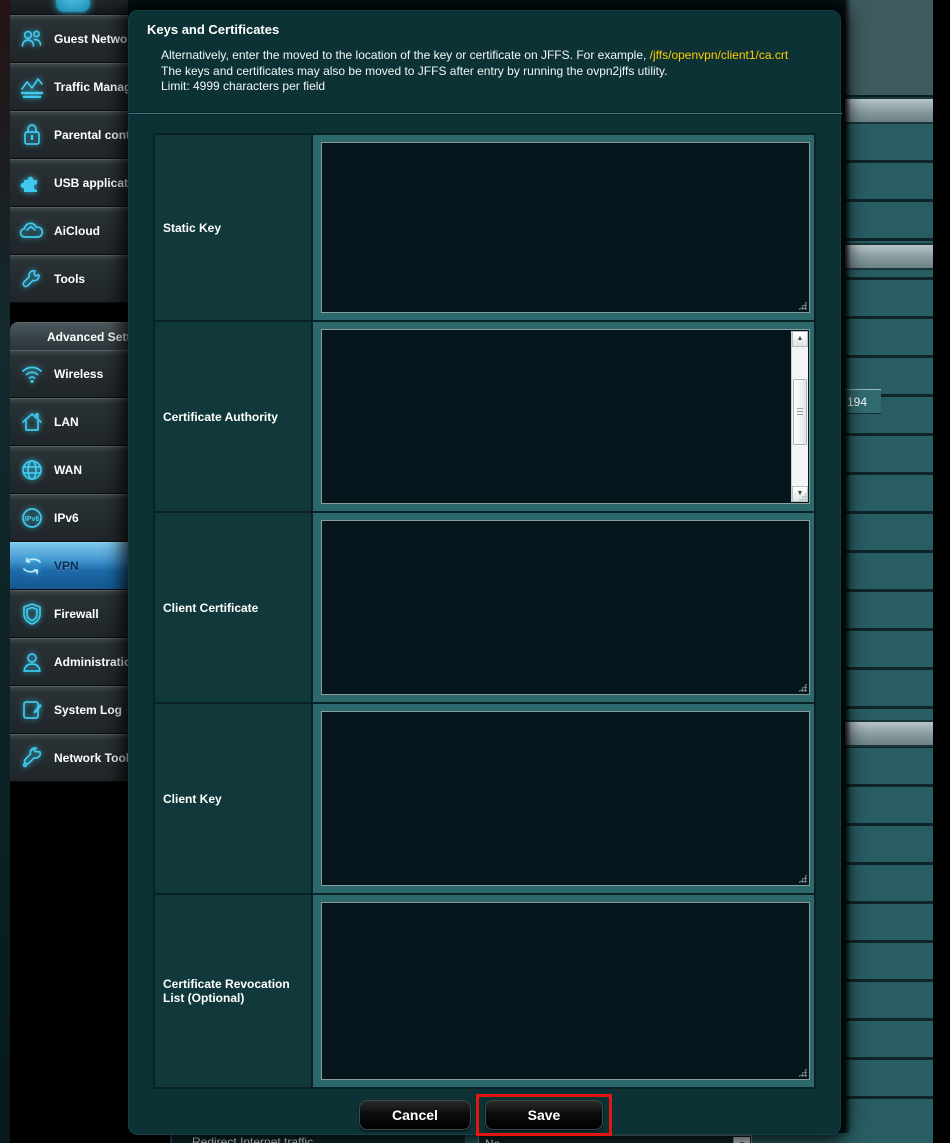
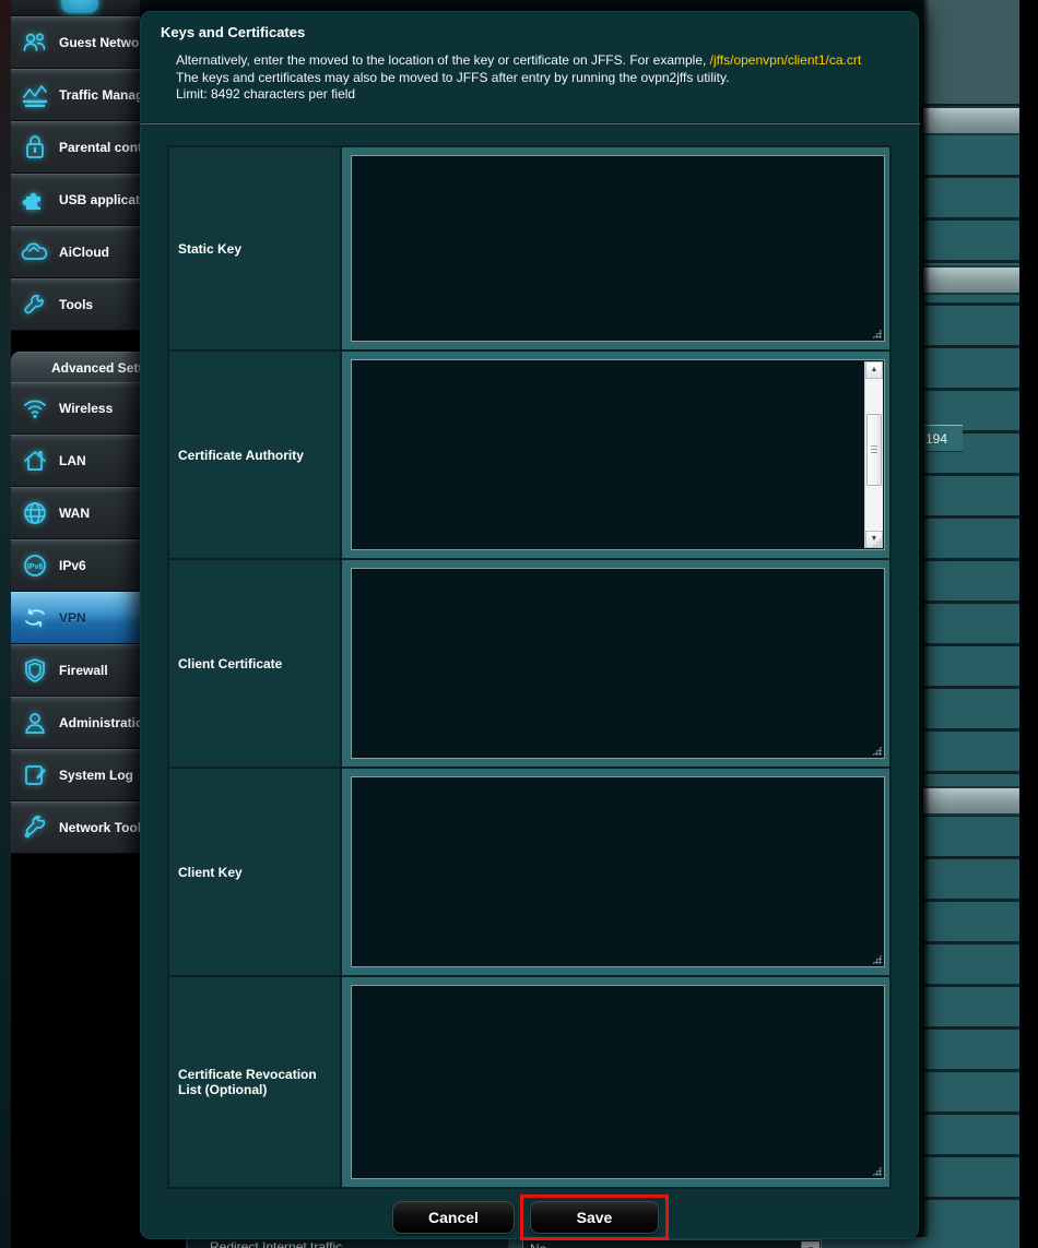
  Guest Netwo
  Traffic Mana
  Parental con
  USB applicat
  AiCloud
  Tools
  Wireless
  LAN
  WAN
  IPv6
  VPN
  Firewall
  Administrati
  System Log
  Network Too
  Redirect Internet traffic
  Keys and Certificates
  Alternatively, enter the moved to the location of the key or certificate on JFFS. For example, /jffs/openvpn/client1/ca.crt
  The keys and certificates may also be moved to JFFS after entry by running the ovpn2jffs utility.
- Limit: 4999 characters per field
+ Limit: 8492 characters per field
  Static Key
  Certificate Authority
  Client Certificate
  Client Key
  Certificate Revocation List (Optional)
  Cancel
  Save
